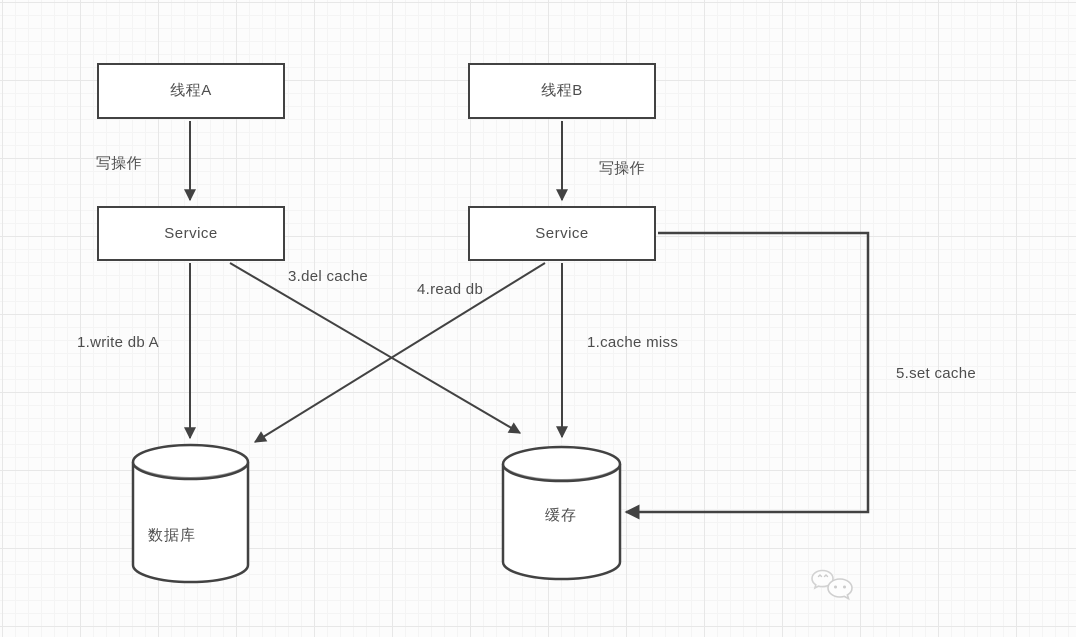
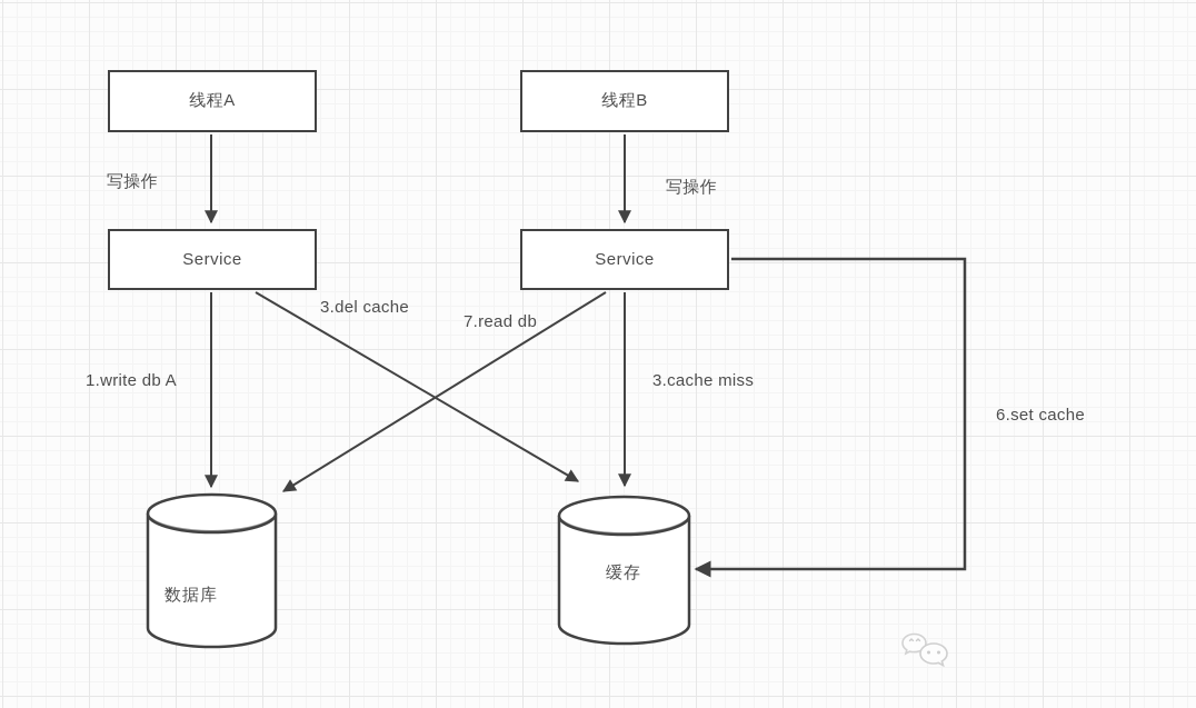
  线程A
  线程B
  Service
  Service
  数据库
  缓存
  写操作
  写操作
  1.write db A
  3.del cache
- 1.cache miss
+ 3.cache miss
- 4.read db
+ 7.read db
- 5.set cache
+ 6.set cache
